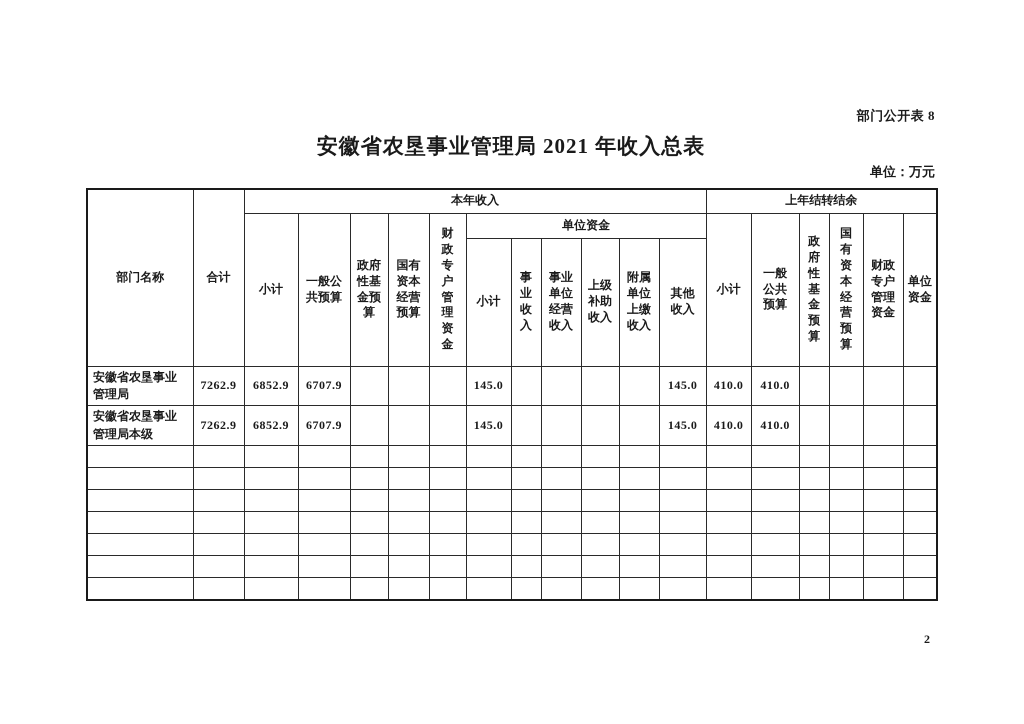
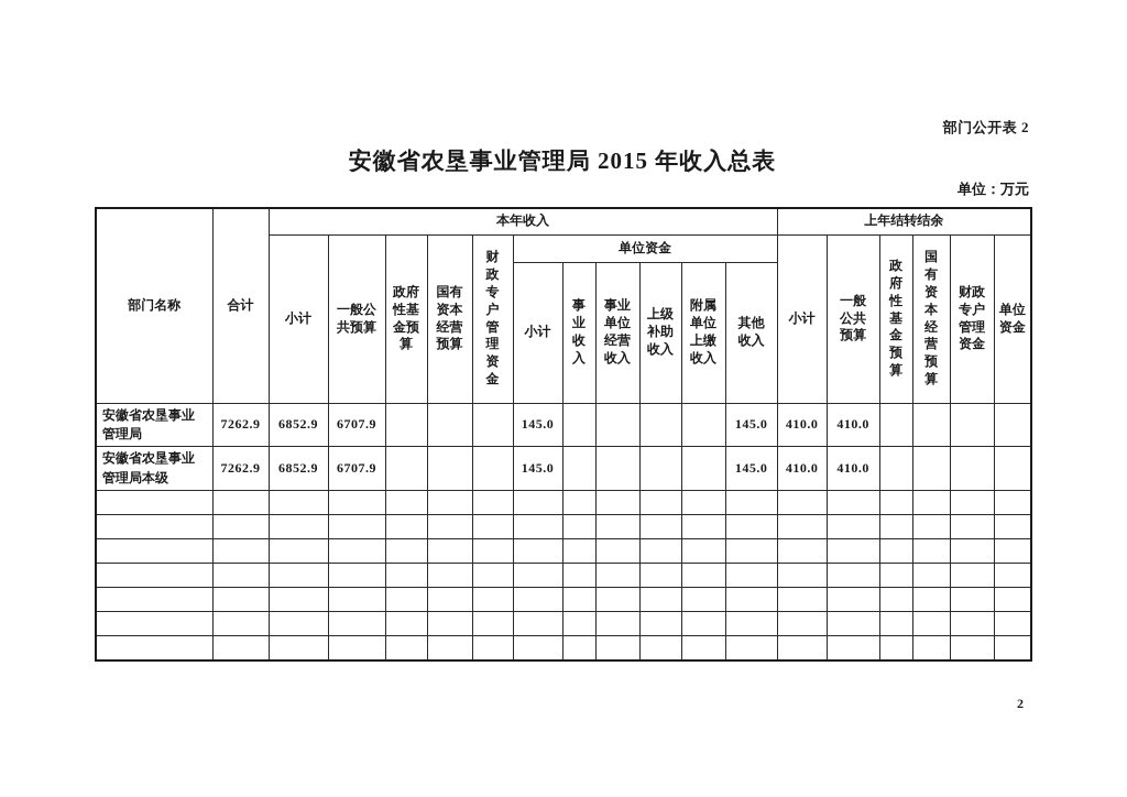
- 部门公开表 8
+ 部门公开表 2
- 安徽省农垦事业管理局 2021 年收入总表
+ 安徽省农垦事业管理局 2015 年收入总表
  单位：万元
  部门名称	合计	本年收入	上年结转结余
  小计	一般公 共预算	政府 性基 金预 算	国有 资本 经营 预算	财 政 专 户 管 理 资 金	单位资金	小计	一般 公共 预算	政 府 性 基 金 预 算	国 有 资 本 经 营 预 算	财政 专户 管理 资金	单位 资金
  小计	事 业 收 入	事业 单位 经营 收入	上级 补助 收入	附属 单位 上缴 收入	其他 收入
  安徽省农垦事业 管理局	7262.9	6852.9	6707.9				145.0					145.0	410.0	410.0
  安徽省农垦事业 管理局本级	7262.9	6852.9	6707.9				145.0					145.0	410.0	410.0
  2
